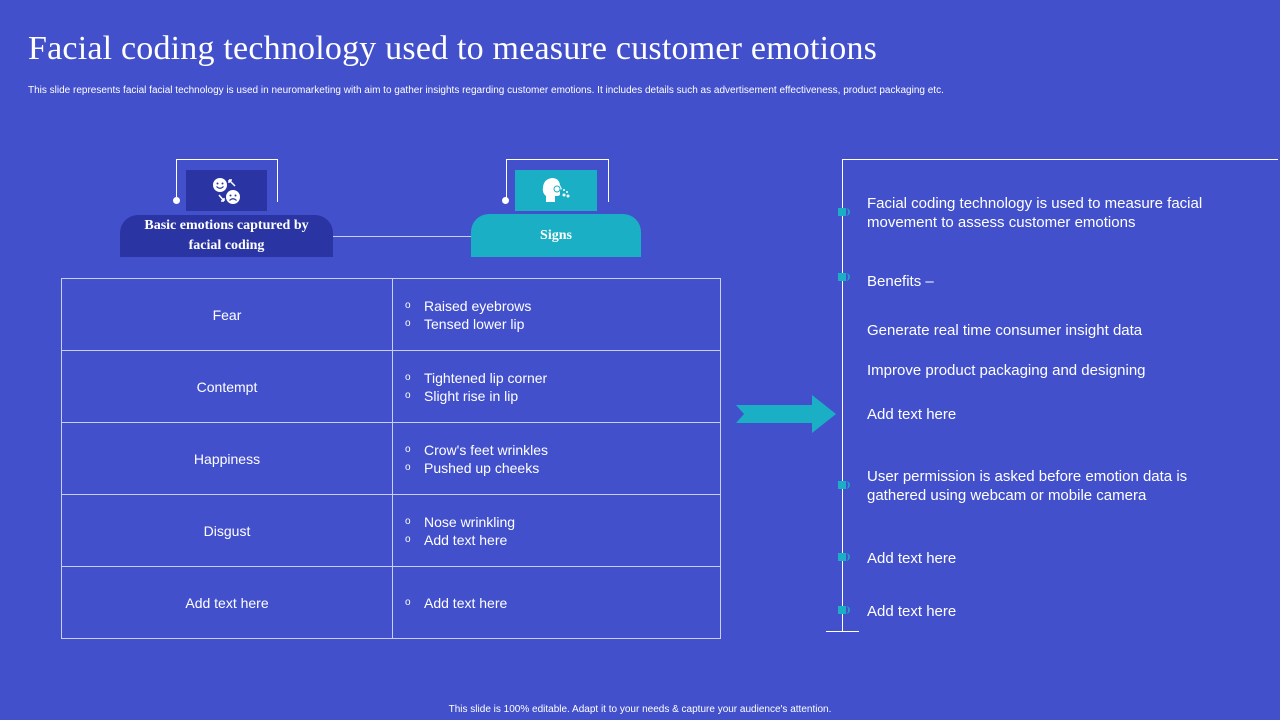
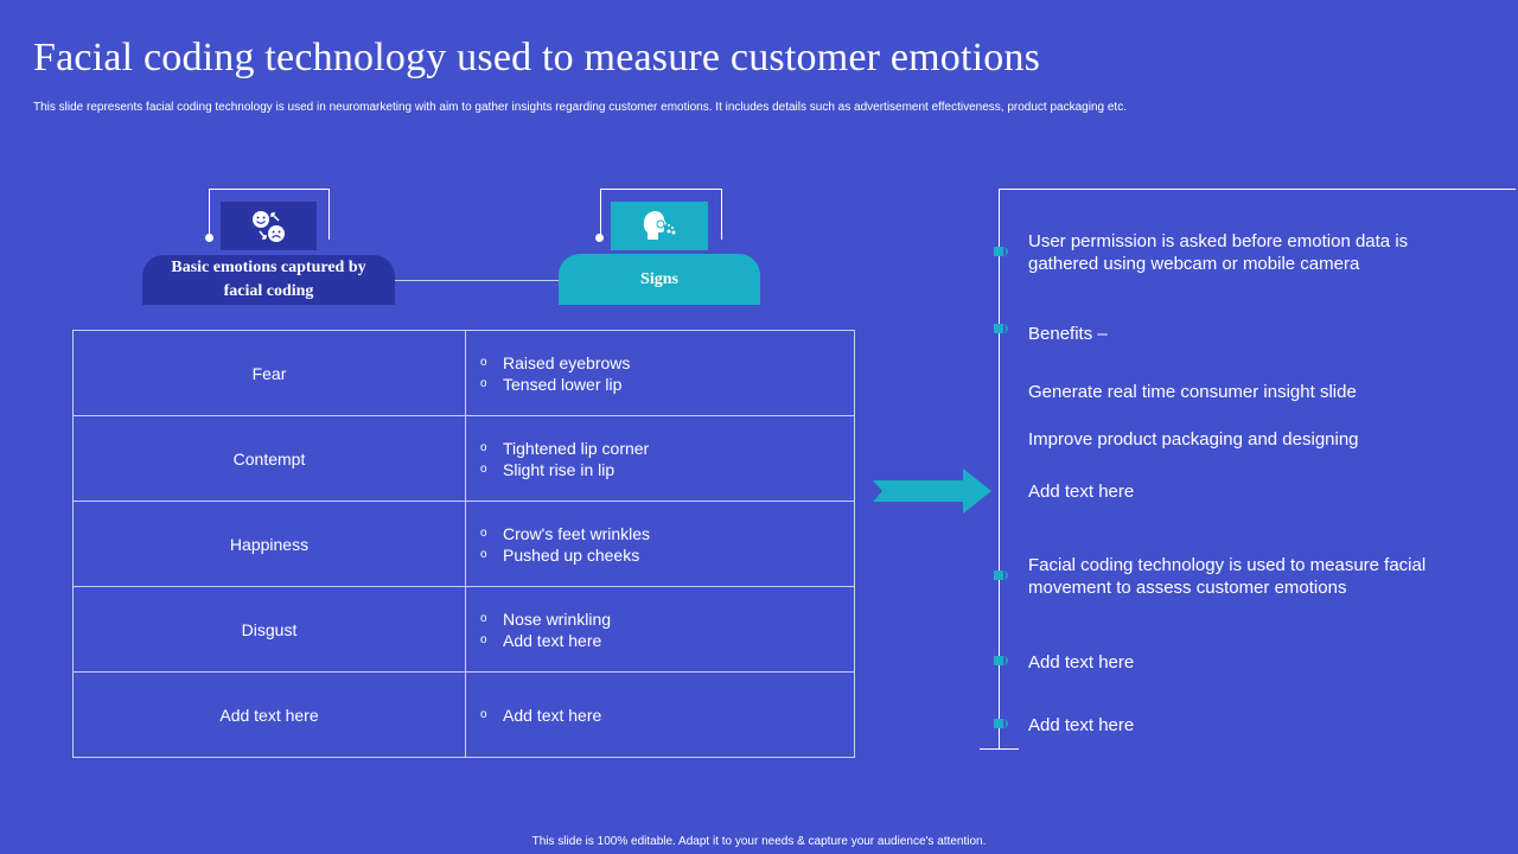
  Facial coding technology used to measure customer emotions
- This slide represents facial facial technology is used in neuromarketing with aim to gather insights regarding customer emotions. It includes details such as advertisement effectiveness, product packaging etc.
+ This slide represents facial coding technology is used in neuromarketing with aim to gather insights regarding customer emotions. It includes details such as advertisement effectiveness, product packaging etc.
  Basic emotions captured by facial coding
  Signs
  Fear	o Raised eyebrowso Tensed lower lip
  Contempt	o Tightened lip cornero Slight rise in lip
  Happiness	o Crow's feet wrinkleso Pushed up cheeks
  Disgust	o Nose wrinklingo Add text here
  Add text here	o Add text here
- Facial coding technology is used to measure facial movement to assess customer emotions
+ User permission is asked before emotion data is gathered using webcam or mobile camera
  Benefits –
- Generate real time consumer insight data
+ Generate real time consumer insight slide
  Improve product packaging and designing
  Add text here
- User permission is asked before emotion data is gathered using webcam or mobile camera
+ Facial coding technology is used to measure facial movement to assess customer emotions
  Add text here
  Add text here
  This slide is 100% editable. Adapt it to your needs & capture your audience's attention.
